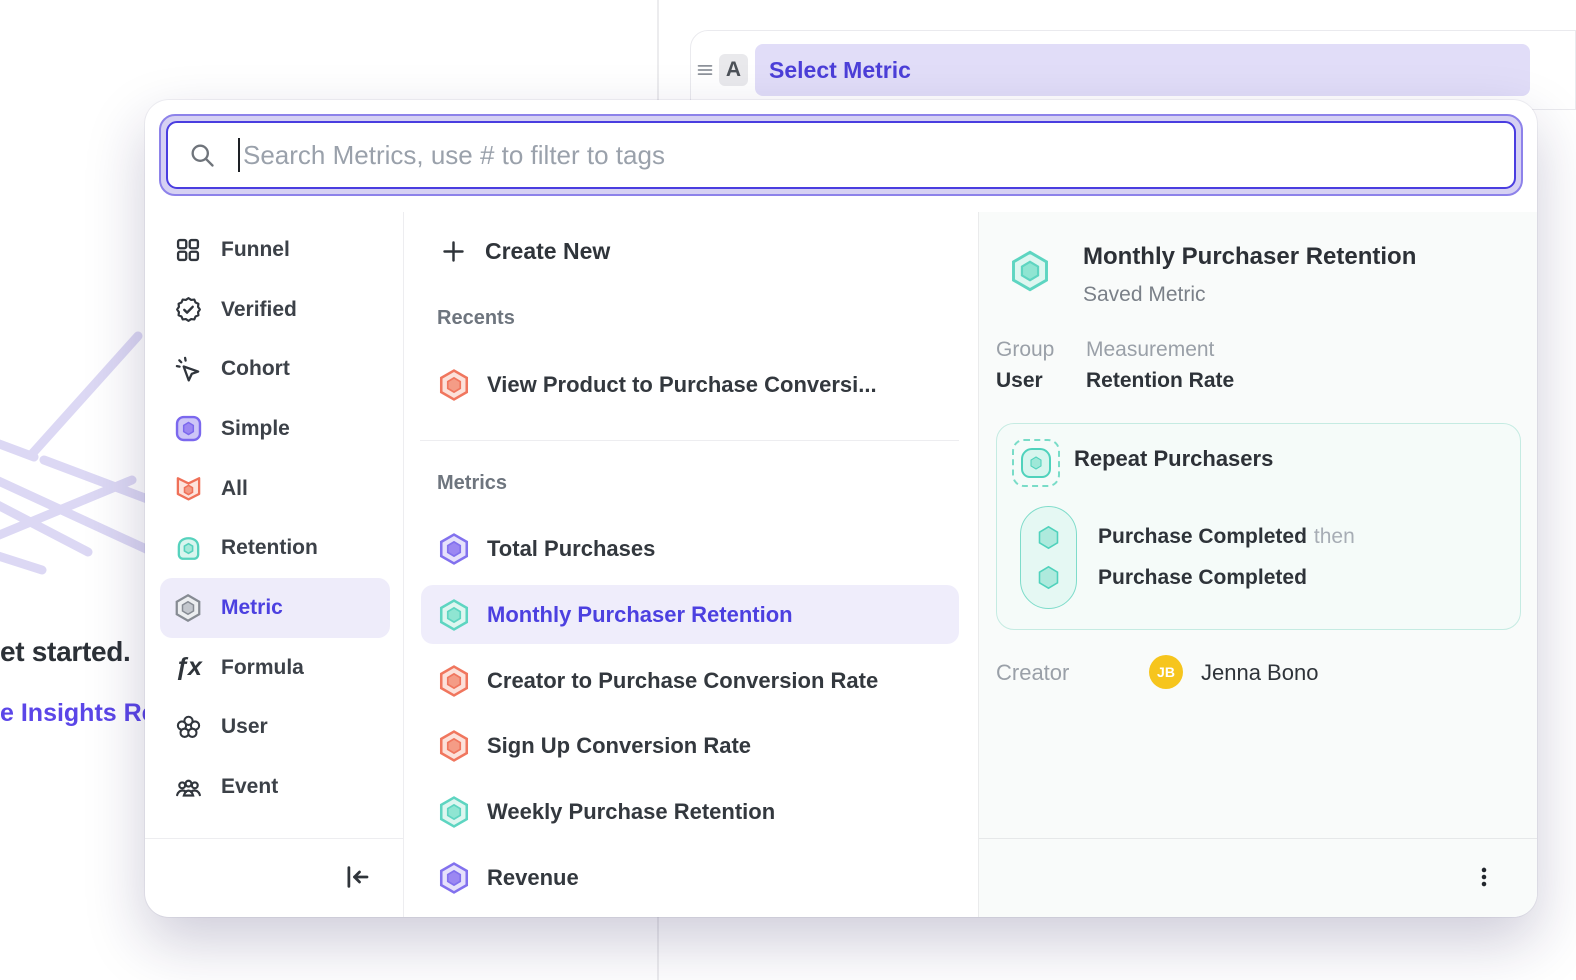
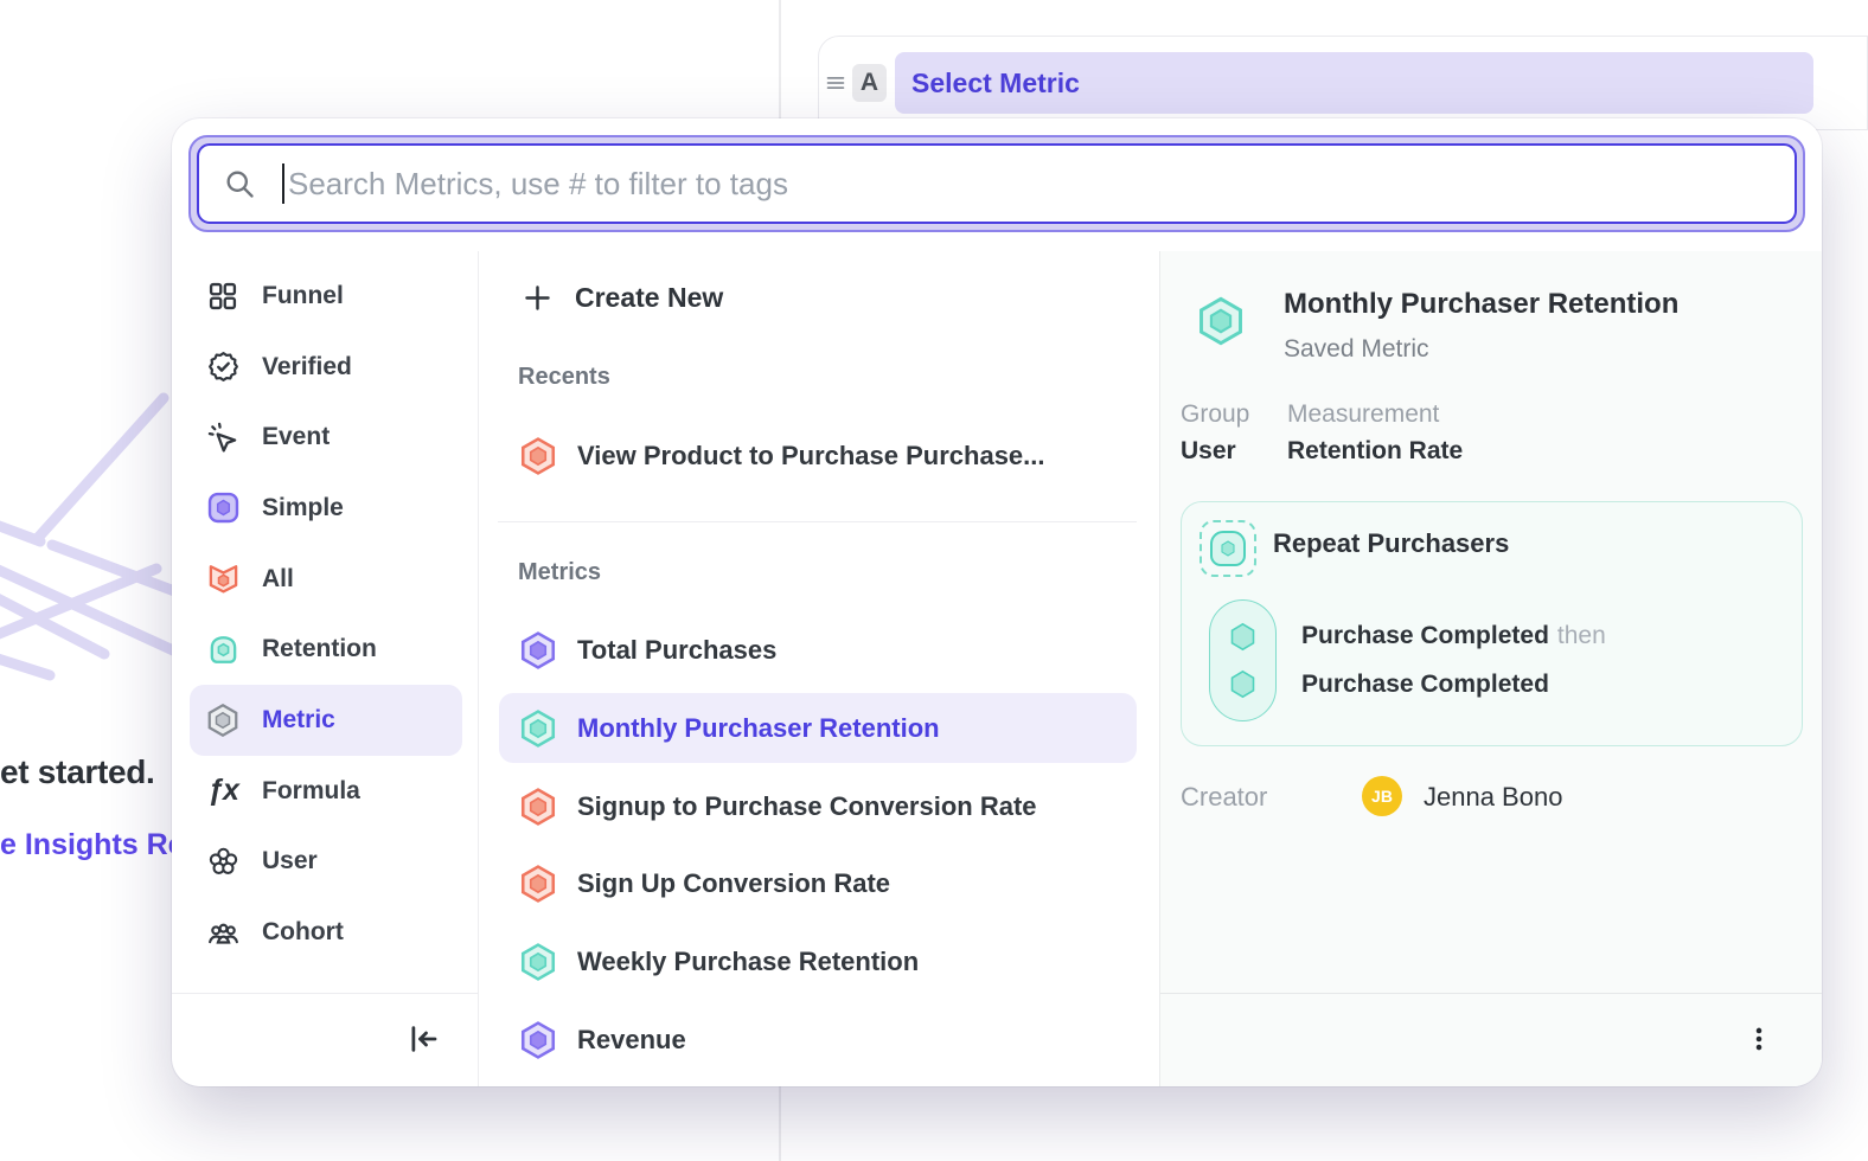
  et started.
  e Insights R
  A
  Select Metric
  Search Metrics, use # to filter to tags
  Funnel
  Verified
- Cohort
+ Event
  Simple
  All
  Retention
  Metric
  ƒx
  Formula
  User
- Event
+ Cohort
  Create New
  Recents
- View Product to Purchase Conversi...
+ View Product to Purchase Purchase...
  Metrics
  Total Purchases
  Monthly Purchaser Retention
- Creator to Purchase Conversion Rate
+ Signup to Purchase Conversion Rate
  Sign Up Conversion Rate
  Weekly Purchase Retention
  Revenue
  Monthly Purchaser Retention
  Saved Metric
  Group
  Measurement
  User
  Retention Rate
  Repeat Purchasers
  Purchase Completed then
  Purchase Completed
  Creator
  JB
  Jenna Bono
